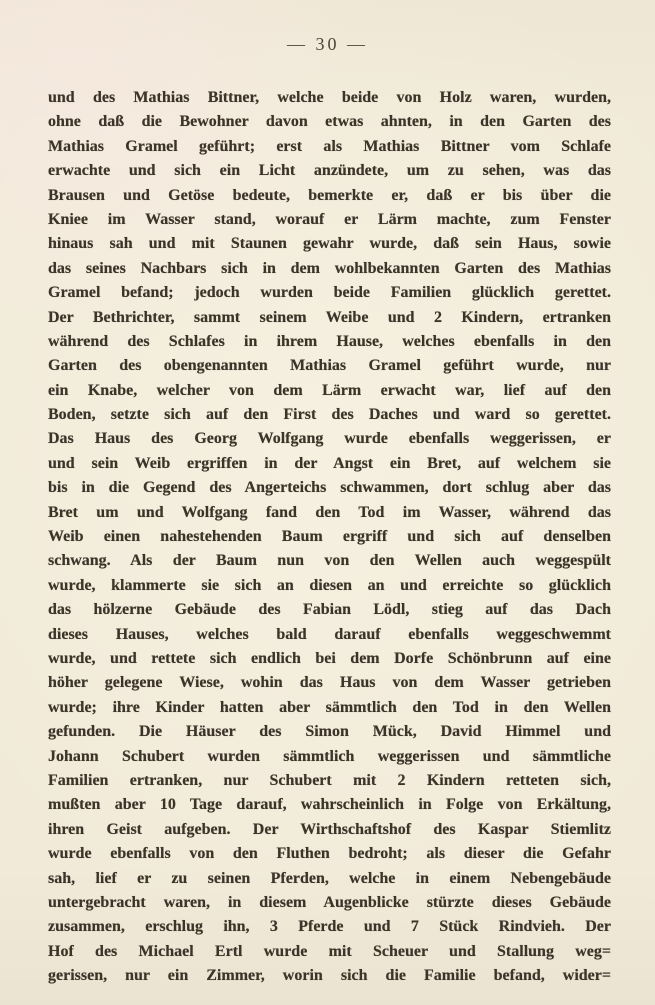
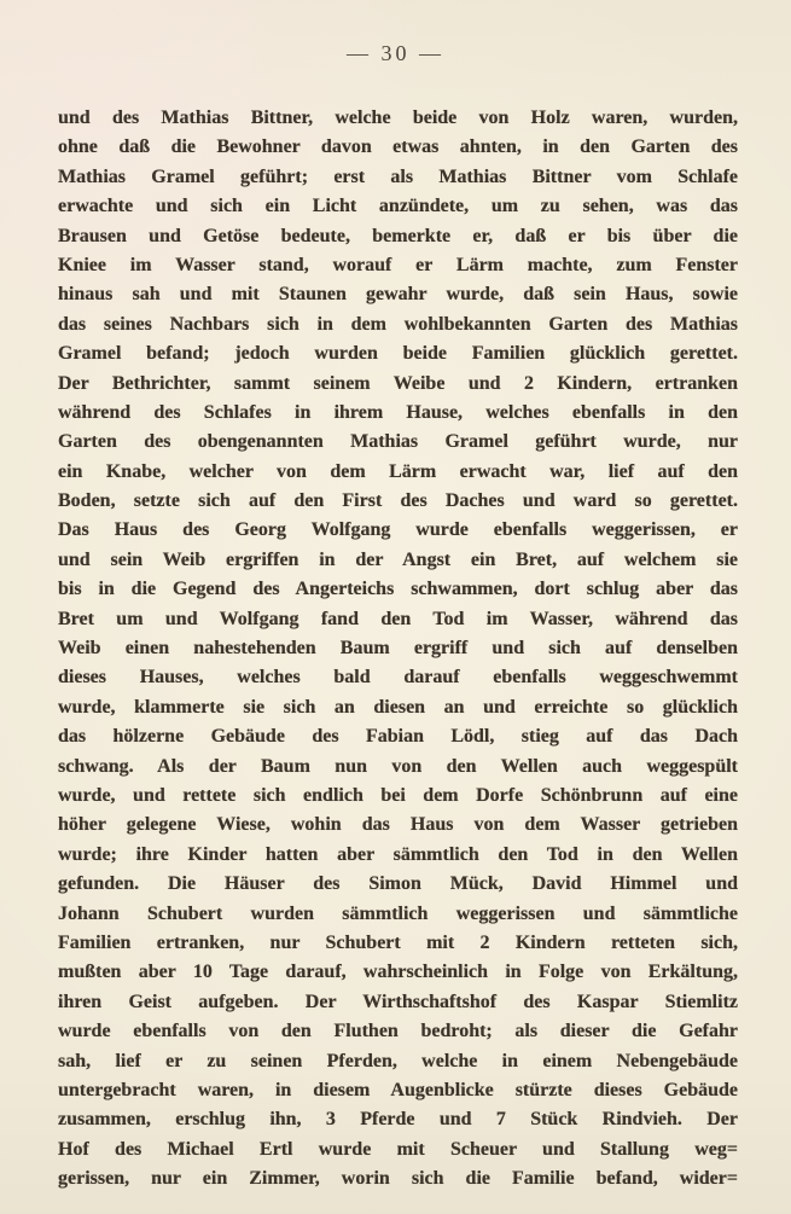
  — 30 —
  und des Mathias Bittner, welche beide von Holz waren, wurden,
  ohne daß die Bewohner davon etwas ahnten, in den Garten des
  Mathias Gramel geführt; erst als Mathias Bittner vom Schlafe
  erwachte und sich ein Licht anzündete, um zu sehen, was das
  Brausen und Getöse bedeute, bemerkte er, daß er bis über die
  Kniee im Wasser stand, worauf er Lärm machte, zum Fenster
  hinaus sah und mit Staunen gewahr wurde, daß sein Haus, sowie
  das seines Nachbars sich in dem wohlbekannten Garten des Mathias
  Gramel befand; jedoch wurden beide Familien glücklich gerettet.
  Der Bethrichter, sammt seinem Weibe und 2 Kindern, ertranken
  während des Schlafes in ihrem Hause, welches ebenfalls in den
  Garten des obengenannten Mathias Gramel geführt wurde, nur
  ein Knabe, welcher von dem Lärm erwacht war, lief auf den
  Boden, setzte sich auf den First des Daches und ward so gerettet.
  Das Haus des Georg Wolfgang wurde ebenfalls weggerissen, er
  und sein Weib ergriffen in der Angst ein Bret, auf welchem sie
  bis in die Gegend des Angerteichs schwammen, dort schlug aber das
  Bret um und Wolfgang fand den Tod im Wasser, während das
  Weib einen nahestehenden Baum ergriff und sich auf denselben
- schwang. Als der Baum nun von den Wellen auch weggespült
+ dieses Hauses, welches bald darauf ebenfalls weggeschwemmt
  wurde, klammerte sie sich an diesen an und erreichte so glücklich
  das hölzerne Gebäude des Fabian Lödl, stieg auf das Dach
- dieses Hauses, welches bald darauf ebenfalls weggeschwemmt
+ schwang. Als der Baum nun von den Wellen auch weggespült
  wurde, und rettete sich endlich bei dem Dorfe Schönbrunn auf eine
  höher gelegene Wiese, wohin das Haus von dem Wasser getrieben
  wurde; ihre Kinder hatten aber sämmtlich den Tod in den Wellen
  gefunden. Die Häuser des Simon Mück, David Himmel und
  Johann Schubert wurden sämmtlich weggerissen und sämmtliche
  Familien ertranken, nur Schubert mit 2 Kindern retteten sich,
  mußten aber 10 Tage darauf, wahrscheinlich in Folge von Erkältung,
  ihren Geist aufgeben. Der Wirthschaftshof des Kaspar Stiemlitz
  wurde ebenfalls von den Fluthen bedroht; als dieser die Gefahr
  sah, lief er zu seinen Pferden, welche in einem Nebengebäude
  untergebracht waren, in diesem Augenblicke stürzte dieses Gebäude
  zusammen, erschlug ihn, 3 Pferde und 7 Stück Rindvieh. Der
  Hof des Michael Ertl wurde mit Scheuer und Stallung weg=
  gerissen, nur ein Zimmer, worin sich die Familie befand, wider=
